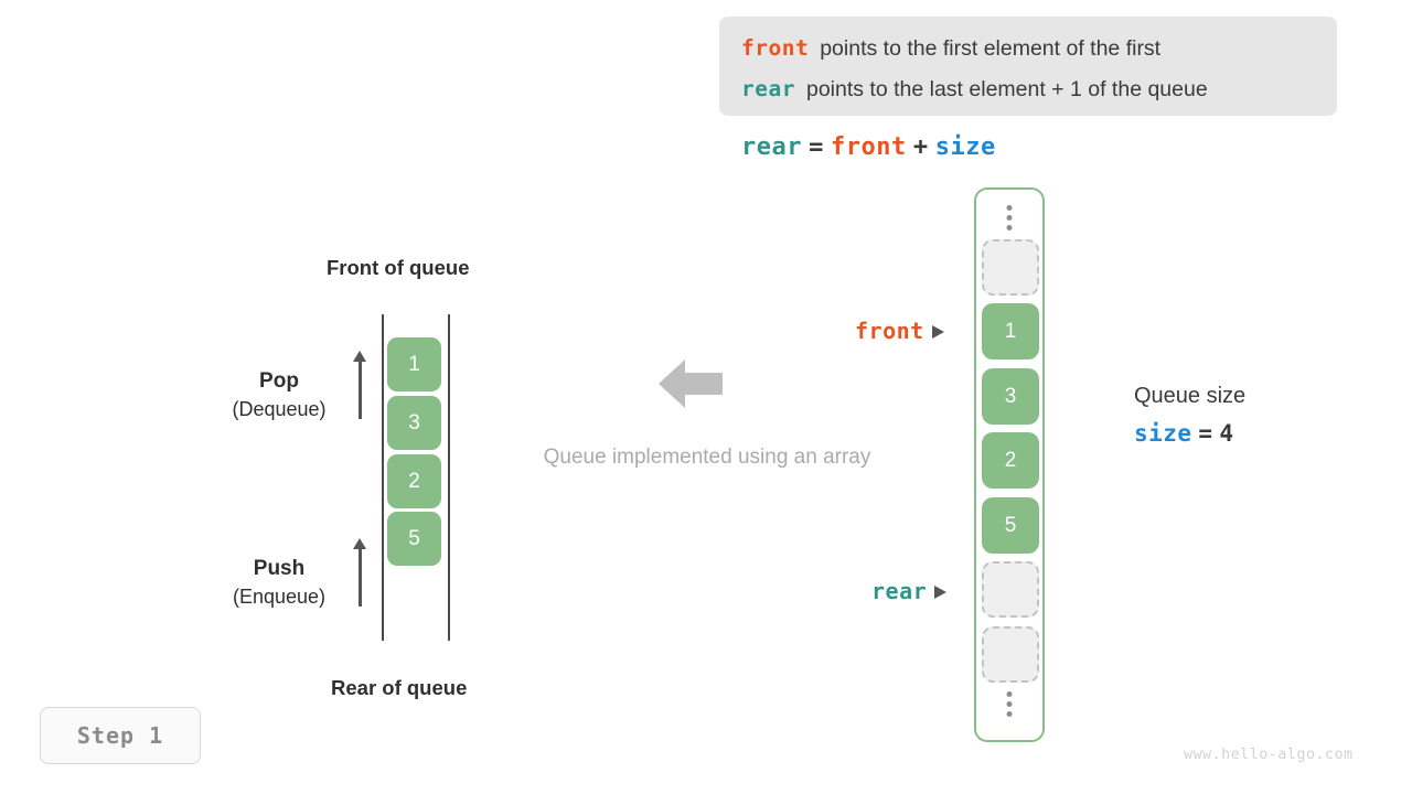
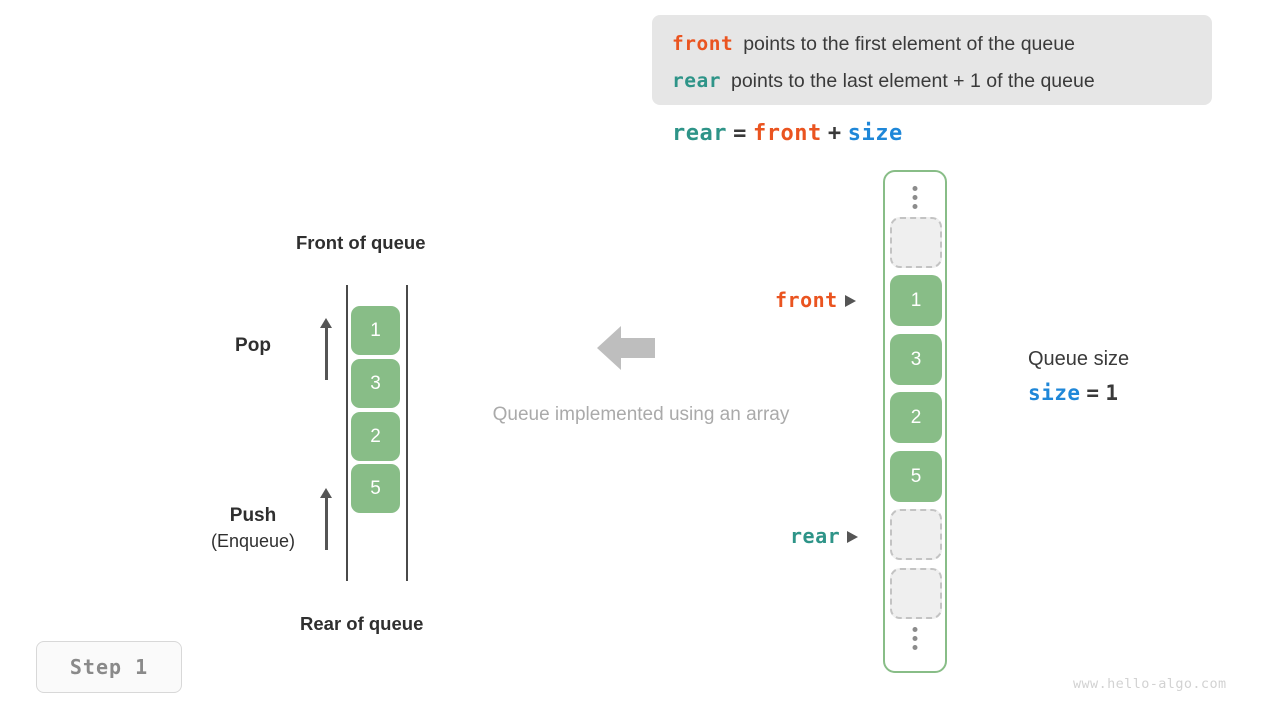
- front points to the first element of the first
+ front points to the first element of the queue
  rear points to the last element + 1 of the queue
  rear = front + size
  Front of queue
  Rear of queue
  1
  3
  2
  5
  Pop
- (Dequeue)
  Push
  (Enqueue)
  Queue implemented using an array
  1
  3
  2
  5
  front
  rear
  Queue size
- size = 4
+ size = 1
  Step 1
  www.hello-algo.com
